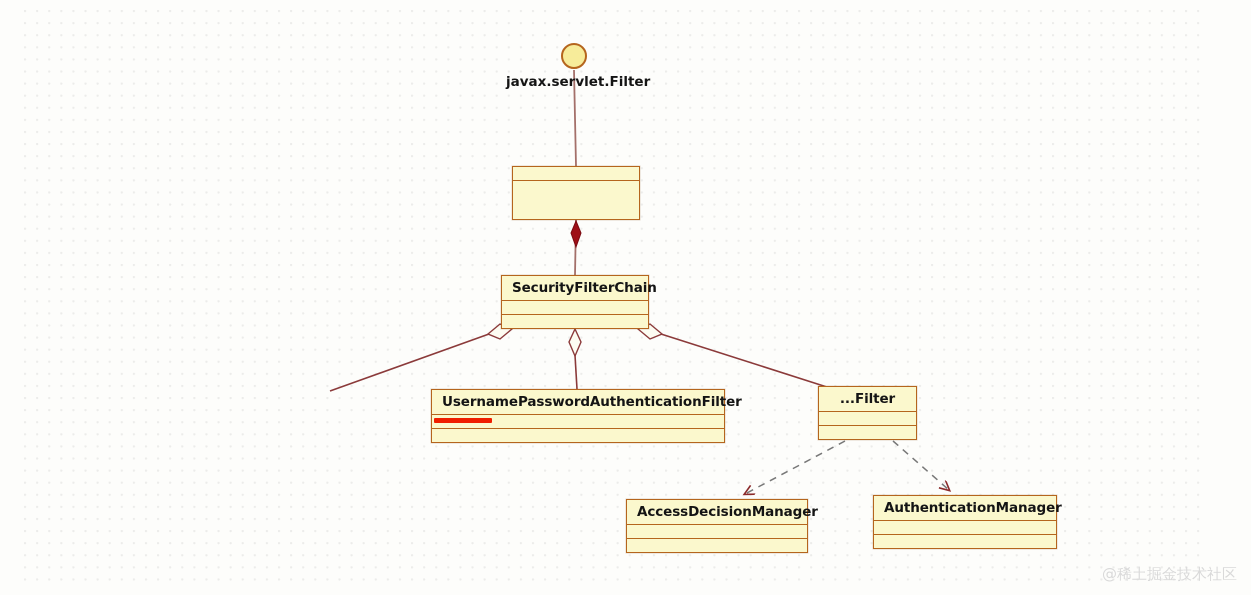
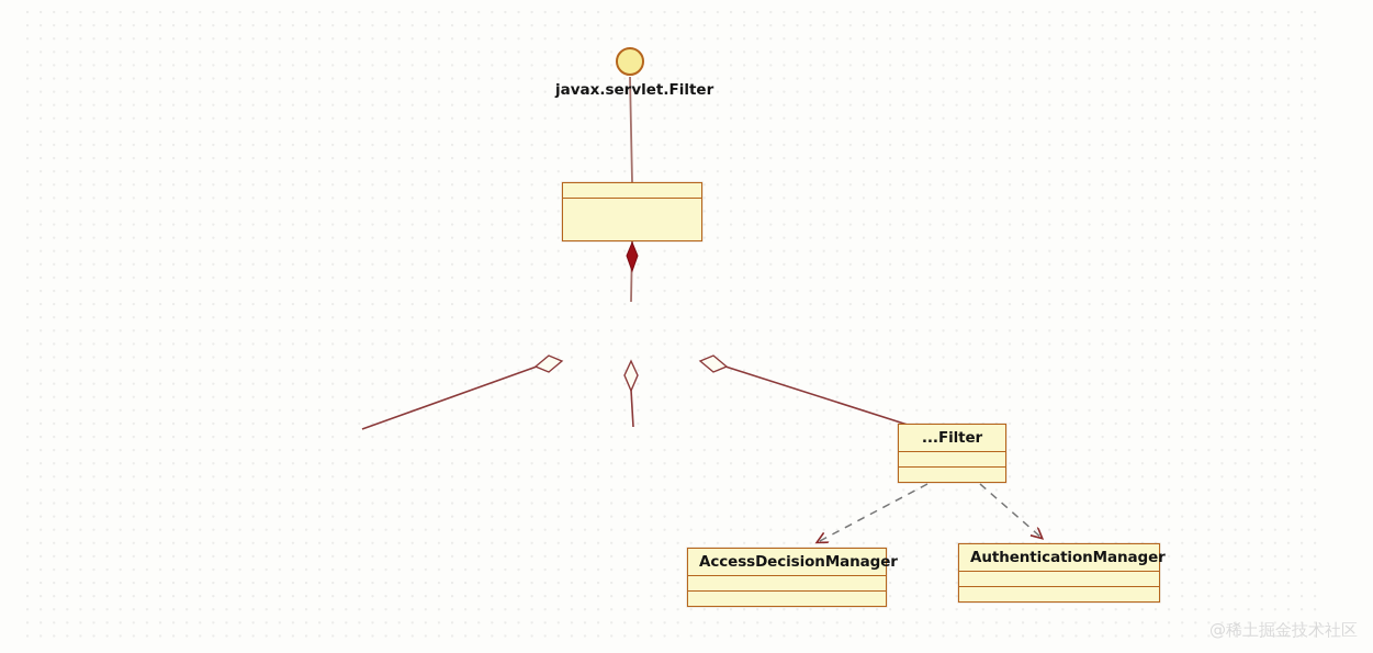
  javax.servlet.Filter
- SecurityFilterChain
- UsernamePasswordAuthenticationFilter
  ...Filter
  AccessDecisionManager
  AuthenticationManager
  @稀土掘金技术社区
